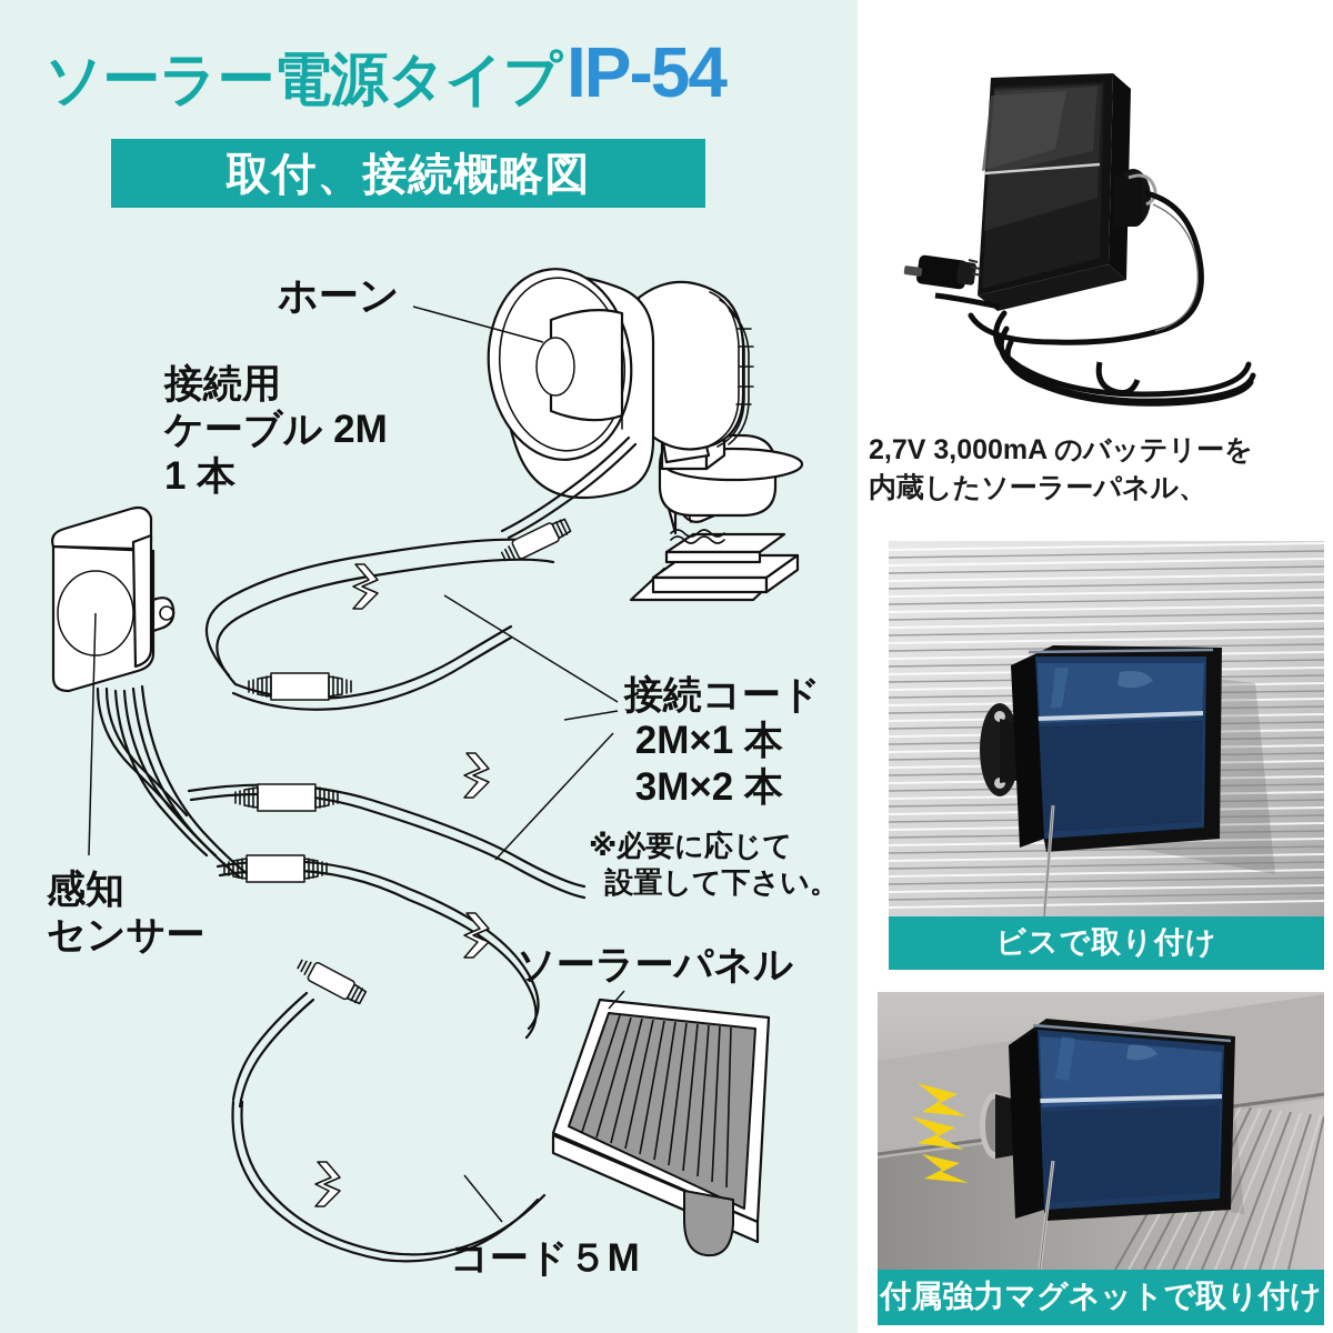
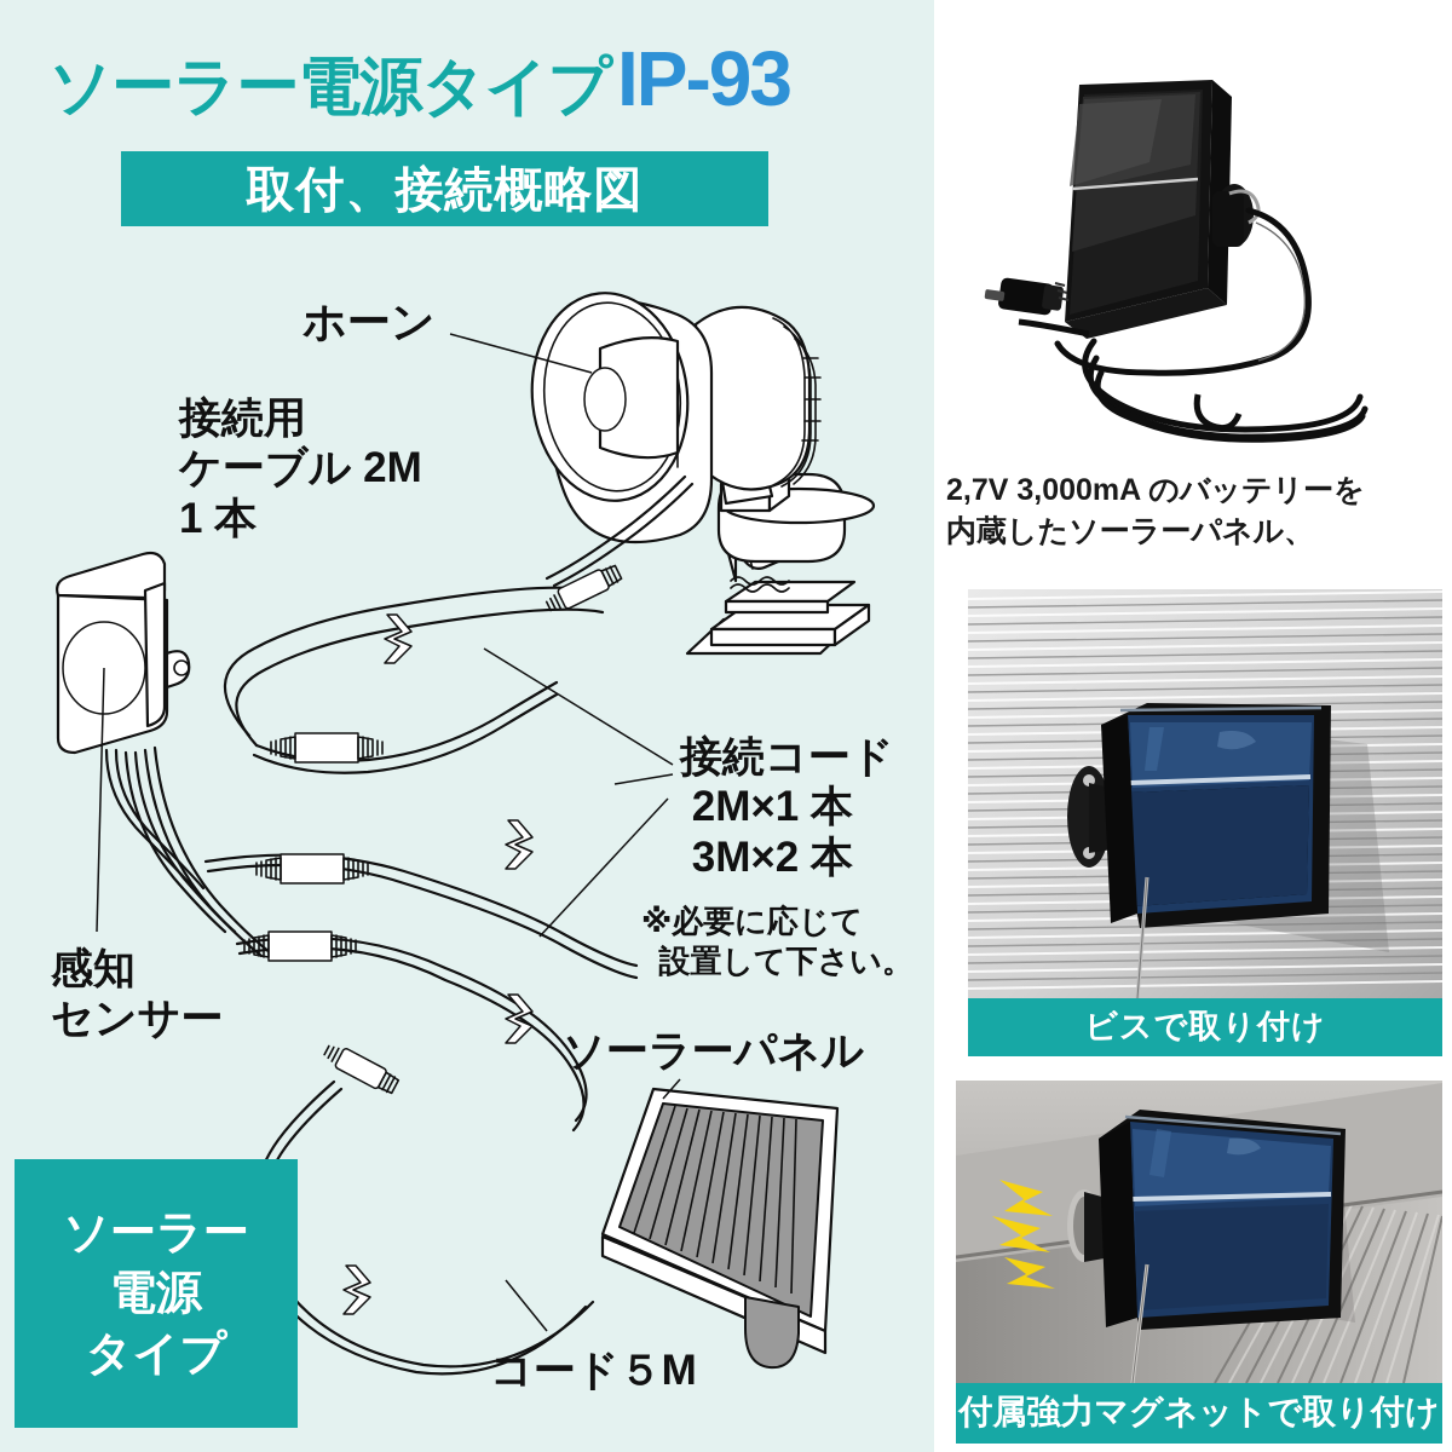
  ソーラー電源タイプ
- IP-54
+ IP-93
  取付、接続概略図
  ホーン
  接続用
  ケーブル 2M
  1 本
  接続コード
  2M×1 本
  3M×2 本
  ※必要に応じて
  設置して下さい。
  感知
  センサー
  ソーラーパネル
  コード５M
+ ソーラー
+ 電源
+ タイプ
  2,7V 3,000mA のバッテリーを
  内蔵したソーラーパネル、
  ビスで取り付け
  付属強力マグネットで取り付け
